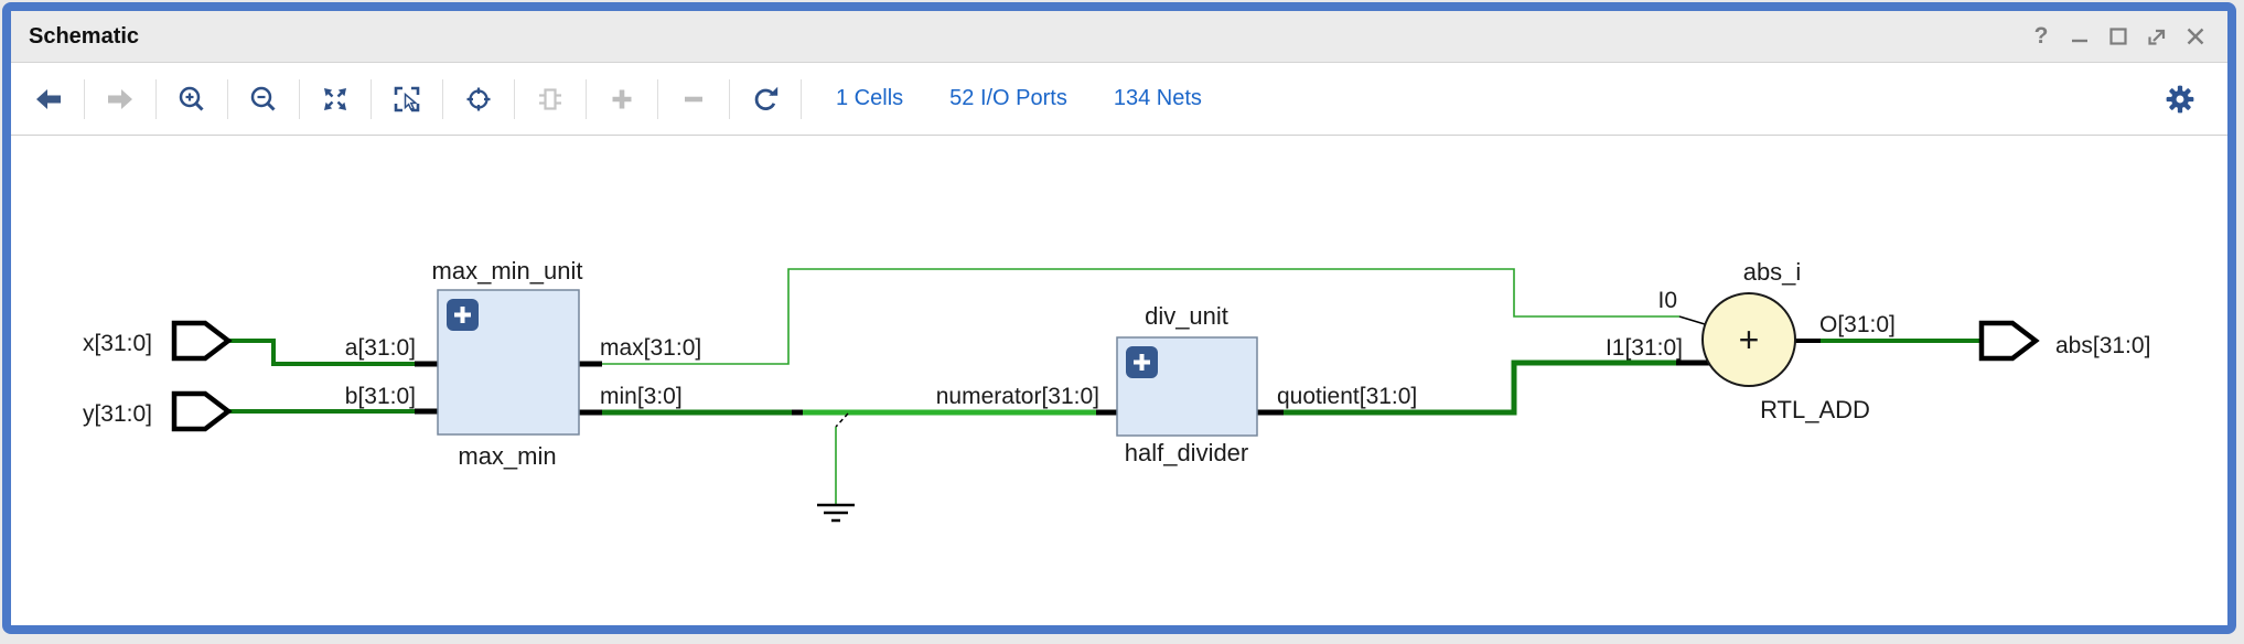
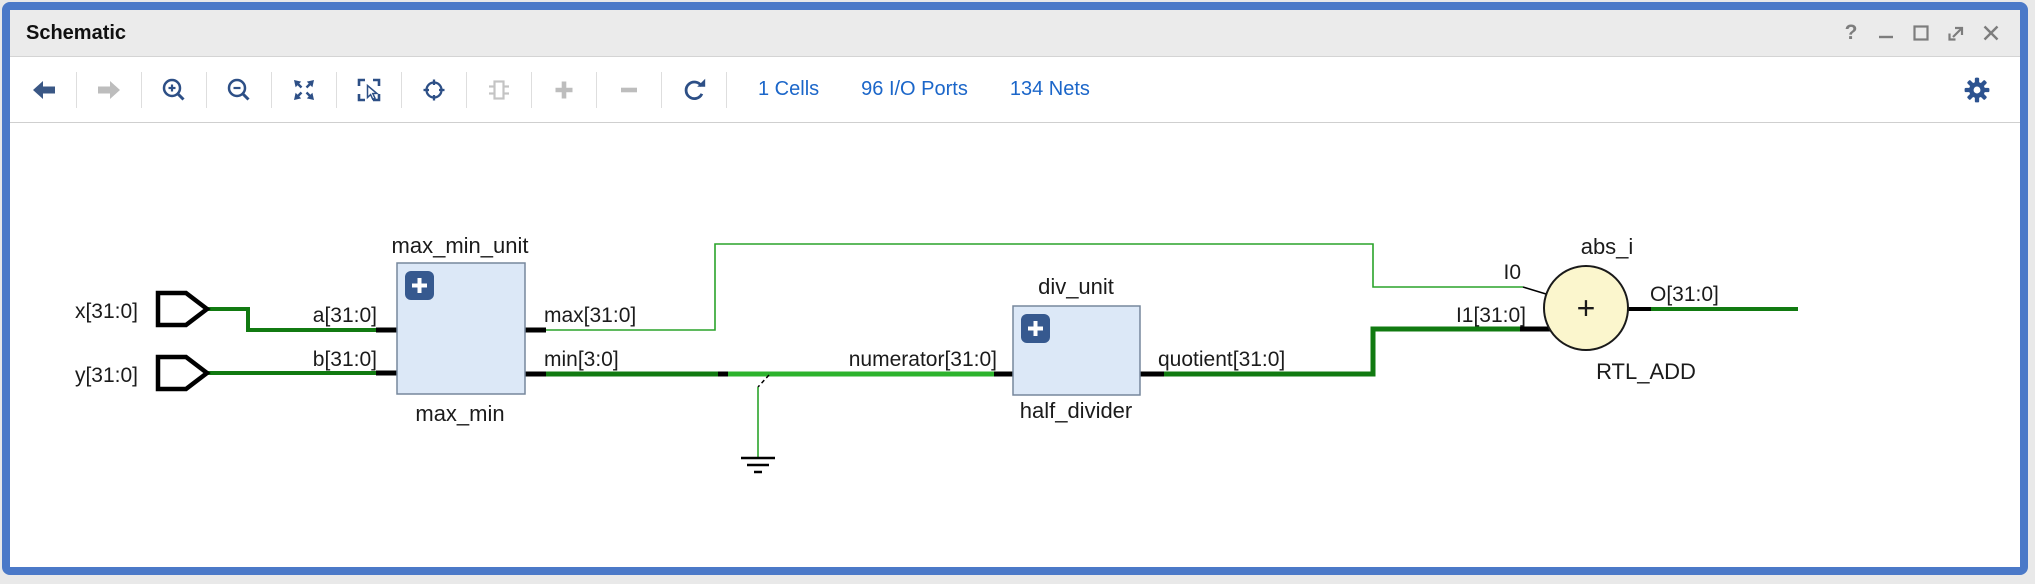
  Schematic
  ?
  1 Cells
- 52 I/O Ports
+ 96 I/O Ports
  134 Nets
  x[31:0]
  y[31:0]
- abs[31:0]
  max_min_unit
  max_min
  a[31:0]
  b[31:0]
  max[31:0]
  min[3:0]
  div_unit
  half_divider
  numerator[31:0]
  quotient[31:0]
  +
  abs_i
  RTL_ADD
  I0
  I1[31:0]
  O[31:0]
